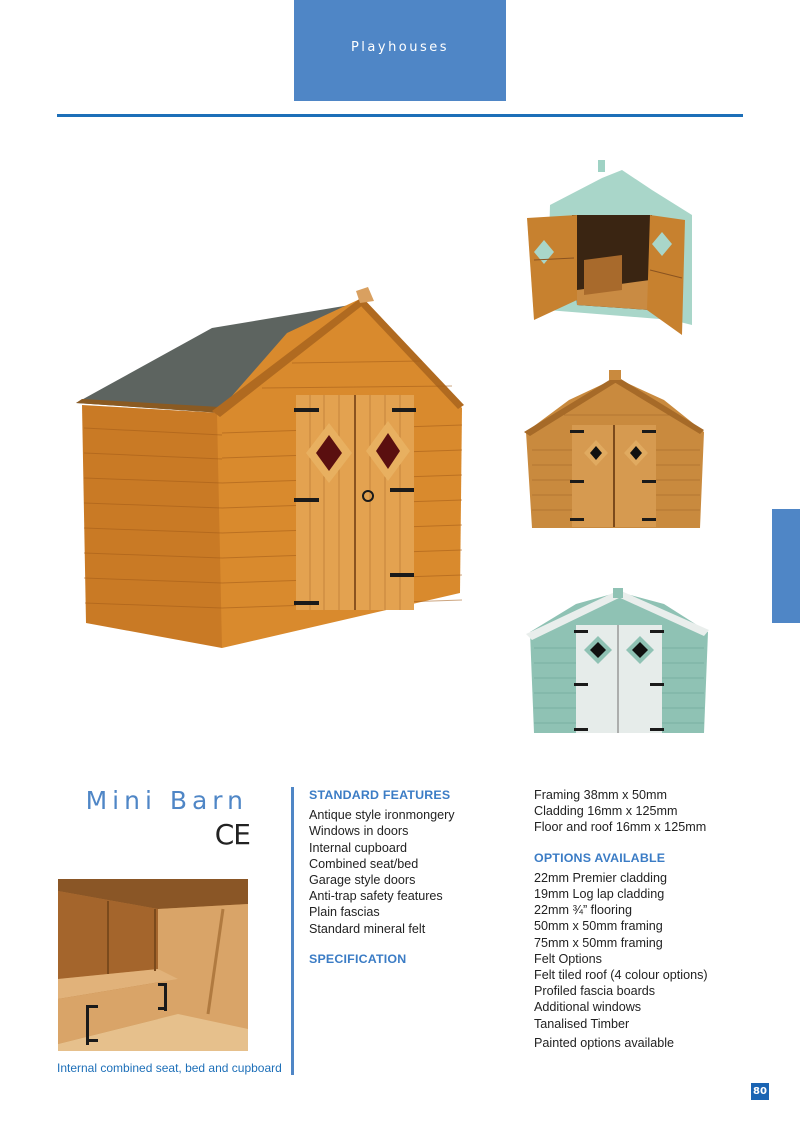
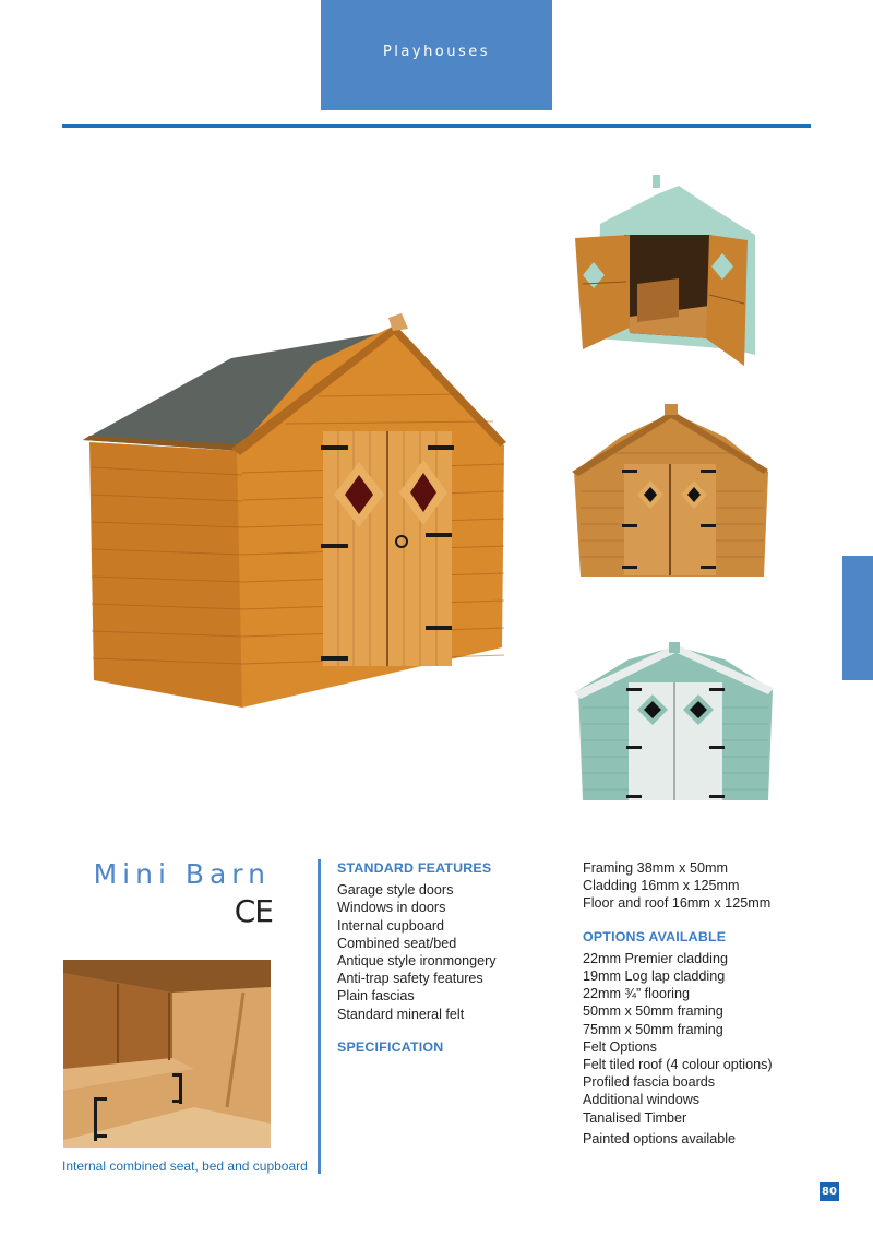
  Playhouses
  Mini Barn
  CE
  Internal combined seat, bed and cupboard
  STANDARD FEATURES
- Antique style ironmongery
+ Garage style doors
  Windows in doors
  Internal cupboard
  Combined seat/bed
- Garage style doors
+ Antique style ironmongery
  Anti-trap safety features
  Plain fascias
  Standard mineral felt
  SPECIFICATION
  Framing 38mm x 50mm
  Cladding 16mm x 125mm
  Floor and roof 16mm x 125mm
  OPTIONS AVAILABLE
  22mm Premier cladding
  19mm Log lap cladding
  22mm ¾” flooring
  50mm x 50mm framing
  75mm x 50mm framing
  Felt Options
  Felt tiled roof (4 colour options)
  Profiled fascia boards
  Additional windows
  Tanalised Timber
  Painted options available
  80
